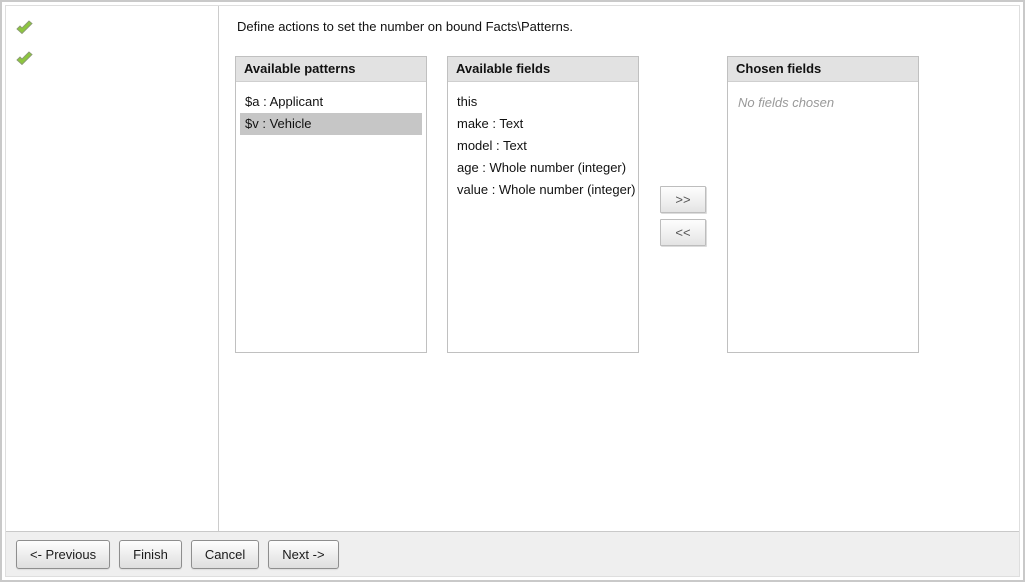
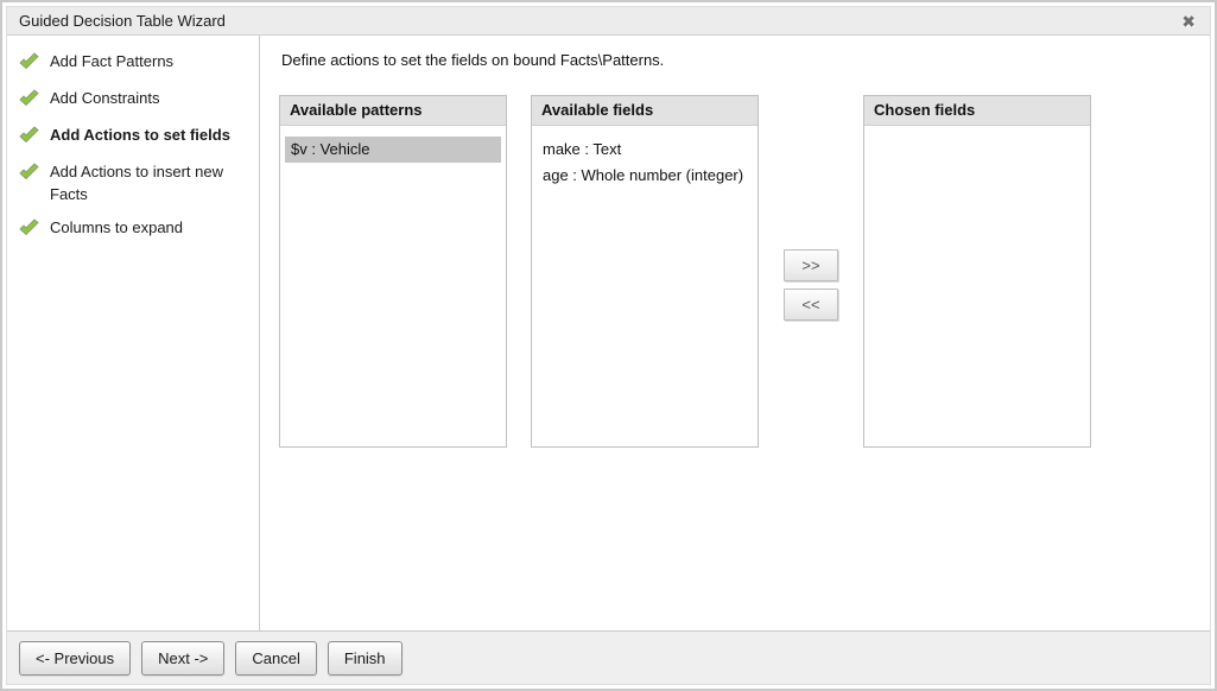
+ Guided Decision Table Wizard
+ ✖
+ Add Fact Patterns
+ Add Constraints
+ Add Actions to set fields
+ Add Actions to insert new Facts
+ Columns to expand
- Define actions to set the number on bound Facts\Patterns.
+ Define actions to set the fields on bound Facts\Patterns.
  Available patterns
- $a : Applicant
  $v : Vehicle
  Available fields
- this
  make : Text
- model : Text
  age : Whole number (integer)
- value : Whole number (integer)
  >>
  <<
  Chosen fields
- No fields chosen
  <- Previous
- Finish
+ Next ->
  Cancel
- Next ->
+ Finish
